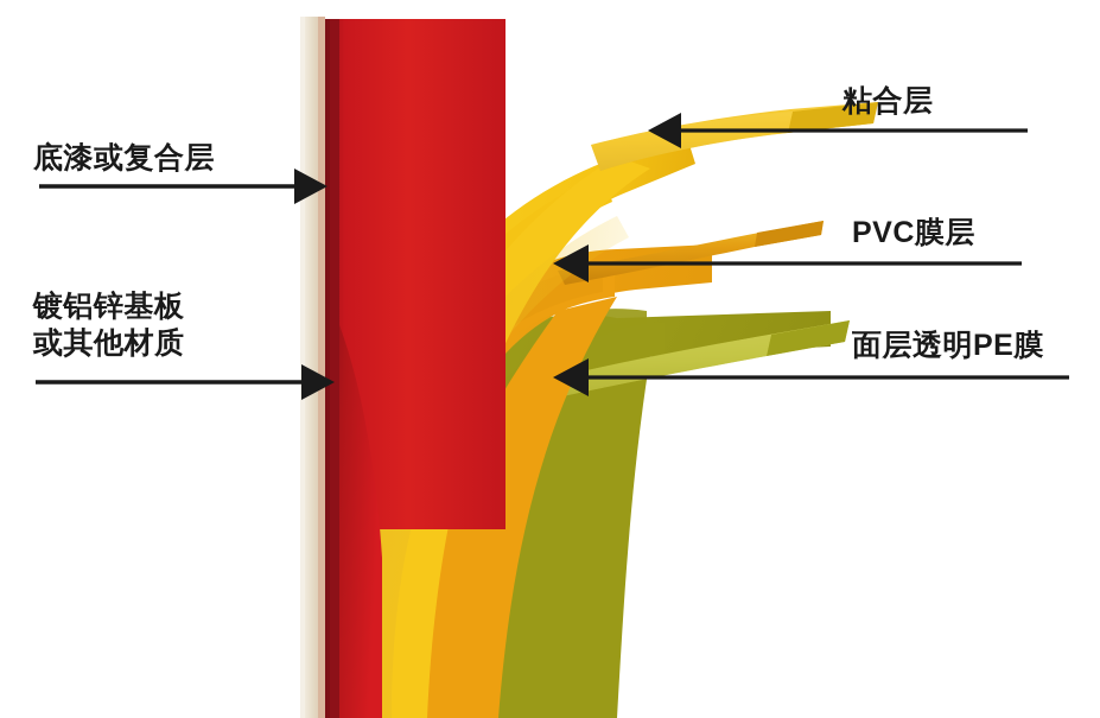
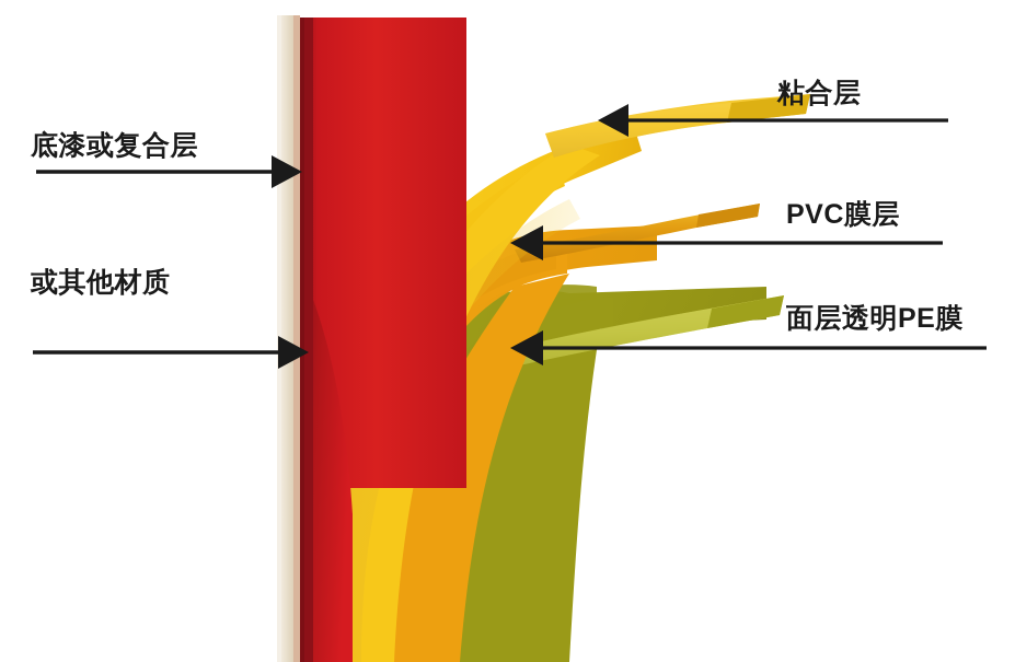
  底漆或复合层
- 镀铝锌基板
  或其他材质
  粘合层
  PVC膜层
  面层透明PE膜
